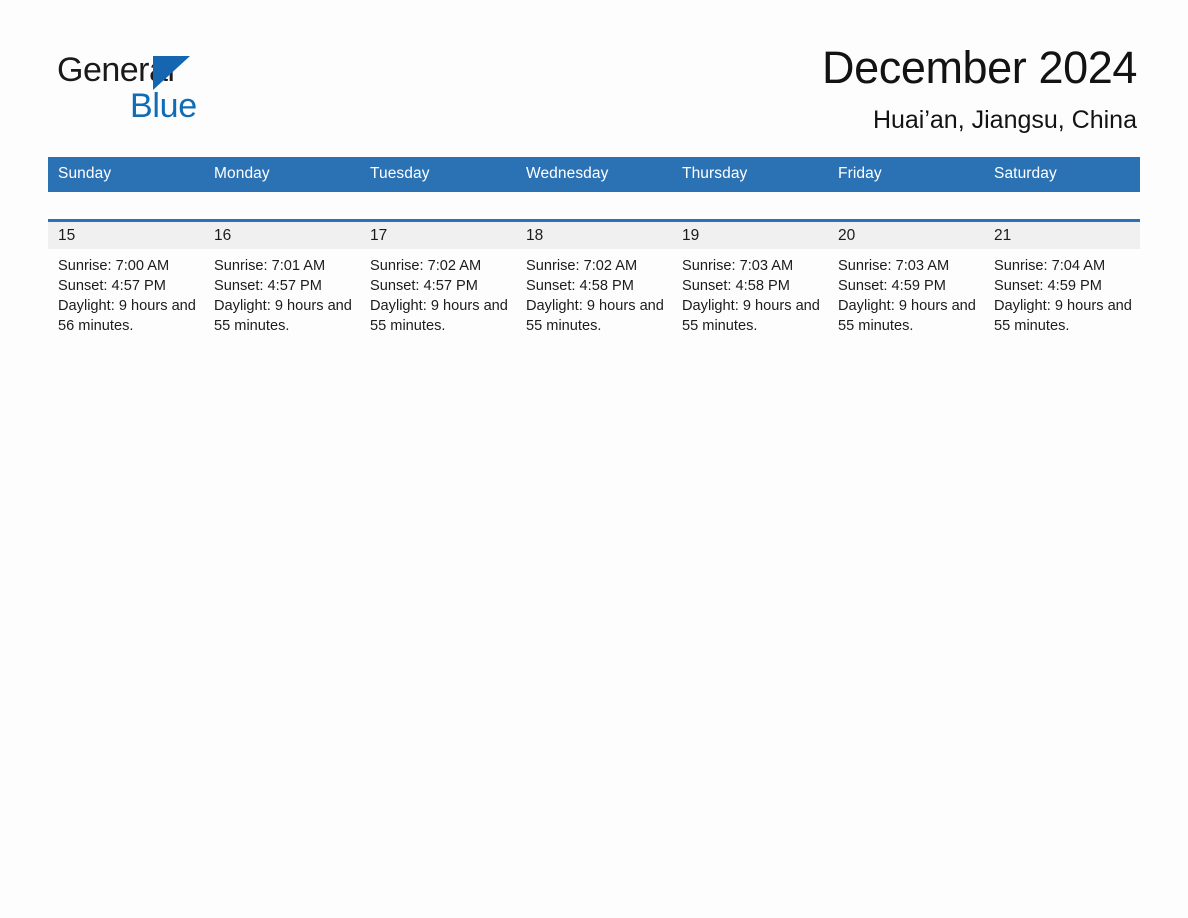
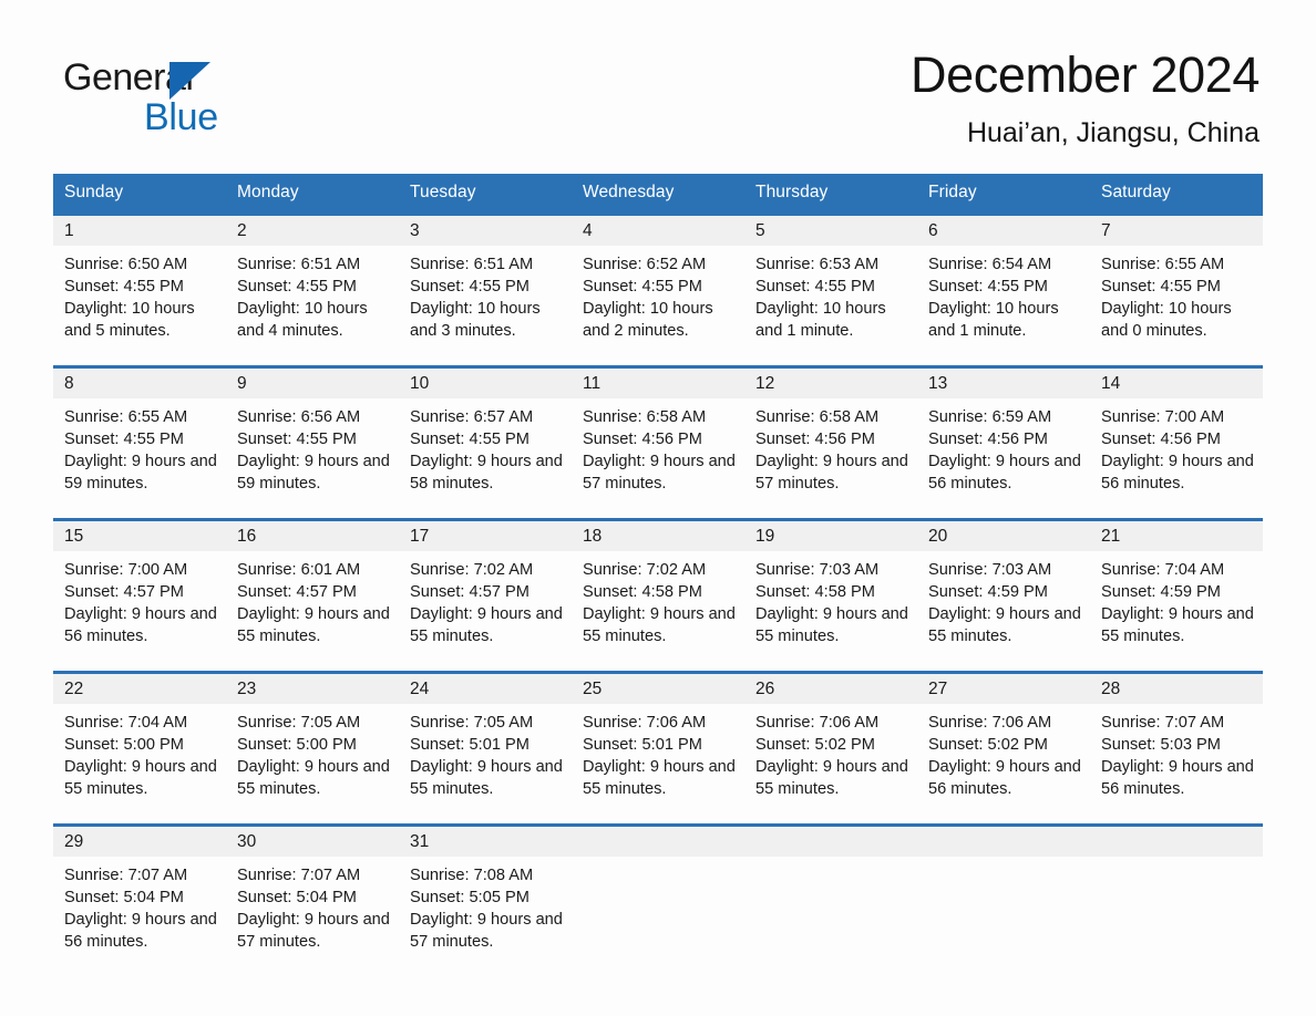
  General
  Blue
  December 2024
  Huai’an, Jiangsu, China
  Sunday	Monday	Tuesday	Wednesday	Thursday	Friday	Saturday
+ 1Sunrise: 6:50 AMSunset: 4:55 PMDaylight: 10 hours and 5 minutes.	2Sunrise: 6:51 AMSunset: 4:55 PMDaylight: 10 hours and 4 minutes.	3Sunrise: 6:51 AMSunset: 4:55 PMDaylight: 10 hours and 3 minutes.	4Sunrise: 6:52 AMSunset: 4:55 PMDaylight: 10 hours and 2 minutes.	5Sunrise: 6:53 AMSunset: 4:55 PMDaylight: 10 hours and 1 minute.	6Sunrise: 6:54 AMSunset: 4:55 PMDaylight: 10 hours and 1 minute.	7Sunrise: 6:55 AMSunset: 4:55 PMDaylight: 10 hours and 0 minutes.
+ 8Sunrise: 6:55 AMSunset: 4:55 PMDaylight: 9 hours and 59 minutes.	9Sunrise: 6:56 AMSunset: 4:55 PMDaylight: 9 hours and 59 minutes.	10Sunrise: 6:57 AMSunset: 4:55 PMDaylight: 9 hours and 58 minutes.	11Sunrise: 6:58 AMSunset: 4:56 PMDaylight: 9 hours and 57 minutes.	12Sunrise: 6:58 AMSunset: 4:56 PMDaylight: 9 hours and 57 minutes.	13Sunrise: 6:59 AMSunset: 4:56 PMDaylight: 9 hours and 56 minutes.	14Sunrise: 7:00 AMSunset: 4:56 PMDaylight: 9 hours and 56 minutes.
- 15Sunrise: 7:00 AMSunset: 4:57 PMDaylight: 9 hours and 56 minutes.	16Sunrise: 7:01 AMSunset: 4:57 PMDaylight: 9 hours and 55 minutes.	17Sunrise: 7:02 AMSunset: 4:57 PMDaylight: 9 hours and 55 minutes.	18Sunrise: 7:02 AMSunset: 4:58 PMDaylight: 9 hours and 55 minutes.	19Sunrise: 7:03 AMSunset: 4:58 PMDaylight: 9 hours and 55 minutes.	20Sunrise: 7:03 AMSunset: 4:59 PMDaylight: 9 hours and 55 minutes.	21Sunrise: 7:04 AMSunset: 4:59 PMDaylight: 9 hours and 55 minutes.
+ 15Sunrise: 7:00 AMSunset: 4:57 PMDaylight: 9 hours and 56 minutes.	16Sunrise: 6:01 AMSunset: 4:57 PMDaylight: 9 hours and 55 minutes.	17Sunrise: 7:02 AMSunset: 4:57 PMDaylight: 9 hours and 55 minutes.	18Sunrise: 7:02 AMSunset: 4:58 PMDaylight: 9 hours and 55 minutes.	19Sunrise: 7:03 AMSunset: 4:58 PMDaylight: 9 hours and 55 minutes.	20Sunrise: 7:03 AMSunset: 4:59 PMDaylight: 9 hours and 55 minutes.	21Sunrise: 7:04 AMSunset: 4:59 PMDaylight: 9 hours and 55 minutes.
+ 22Sunrise: 7:04 AMSunset: 5:00 PMDaylight: 9 hours and 55 minutes.	23Sunrise: 7:05 AMSunset: 5:00 PMDaylight: 9 hours and 55 minutes.	24Sunrise: 7:05 AMSunset: 5:01 PMDaylight: 9 hours and 55 minutes.	25Sunrise: 7:06 AMSunset: 5:01 PMDaylight: 9 hours and 55 minutes.	26Sunrise: 7:06 AMSunset: 5:02 PMDaylight: 9 hours and 55 minutes.	27Sunrise: 7:06 AMSunset: 5:02 PMDaylight: 9 hours and 56 minutes.	28Sunrise: 7:07 AMSunset: 5:03 PMDaylight: 9 hours and 56 minutes.
+ 29Sunrise: 7:07 AMSunset: 5:04 PMDaylight: 9 hours and 56 minutes.	30Sunrise: 7:07 AMSunset: 5:04 PMDaylight: 9 hours and 57 minutes.	31Sunrise: 7:08 AMSunset: 5:05 PMDaylight: 9 hours and 57 minutes.
